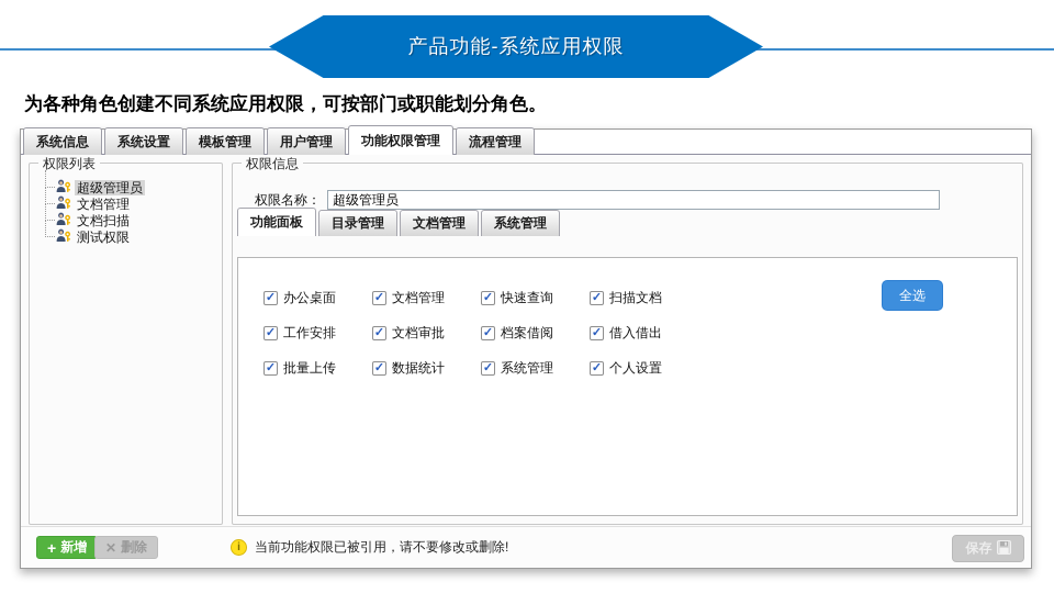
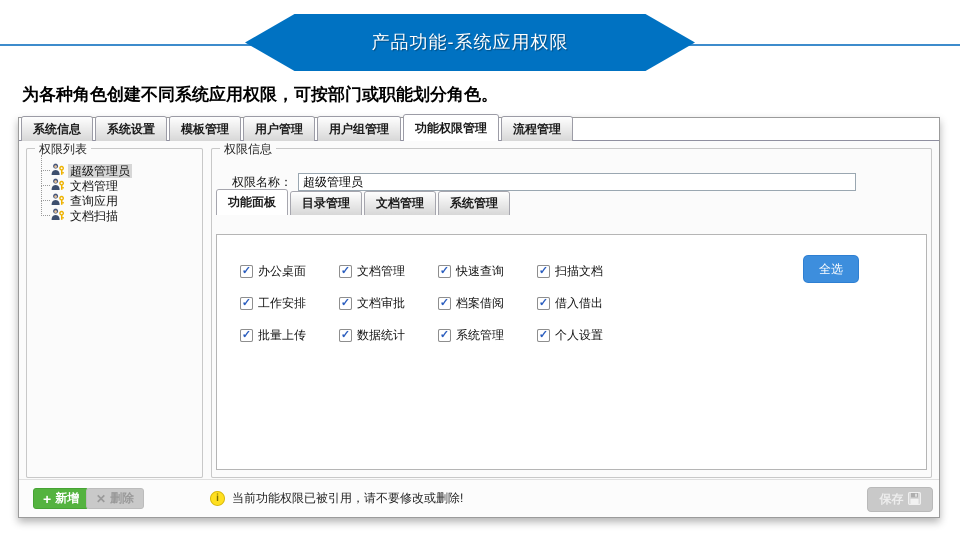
  产品功能-系统应用权限
  为各种角色创建不同系统应用权限，可按部门或职能划分角色。
  系统信息
  系统设置
  模板管理
  用户管理
+ 用户组管理
  功能权限管理
  流程管理
  权限列表
  超级管理员
  文档管理
+ 查询应用
  文档扫描
- 测试权限
  权限信息
  权限名称：
  超级管理员
  功能面板
  目录管理
  文档管理
  系统管理
  办公桌面
  文档管理
  快速查询
  扫描文档
  工作安排
  文档审批
  档案借阅
  借入借出
  批量上传
  数据统计
  系统管理
  个人设置
  全选
  +
  新增
  ✕
  删除
  i
  当前功能权限已被引用，请不要修改或删除!
  保存
